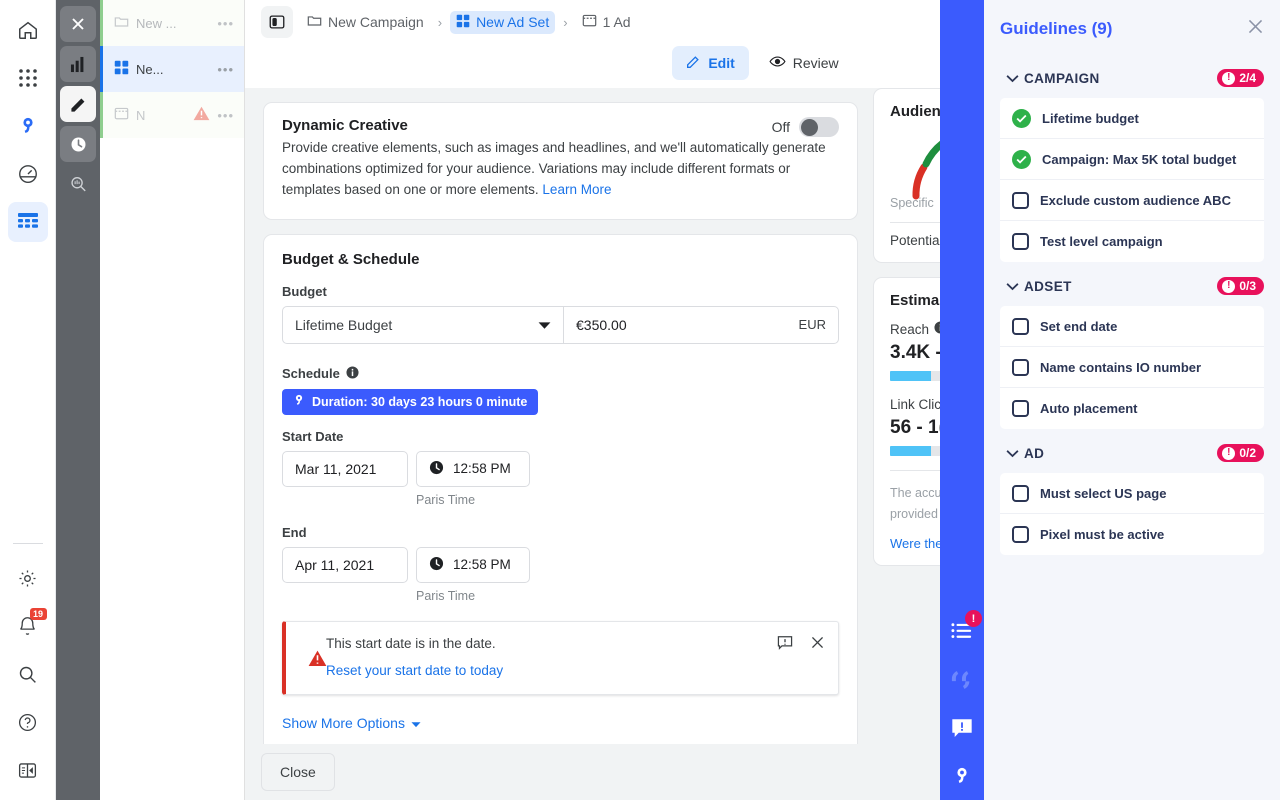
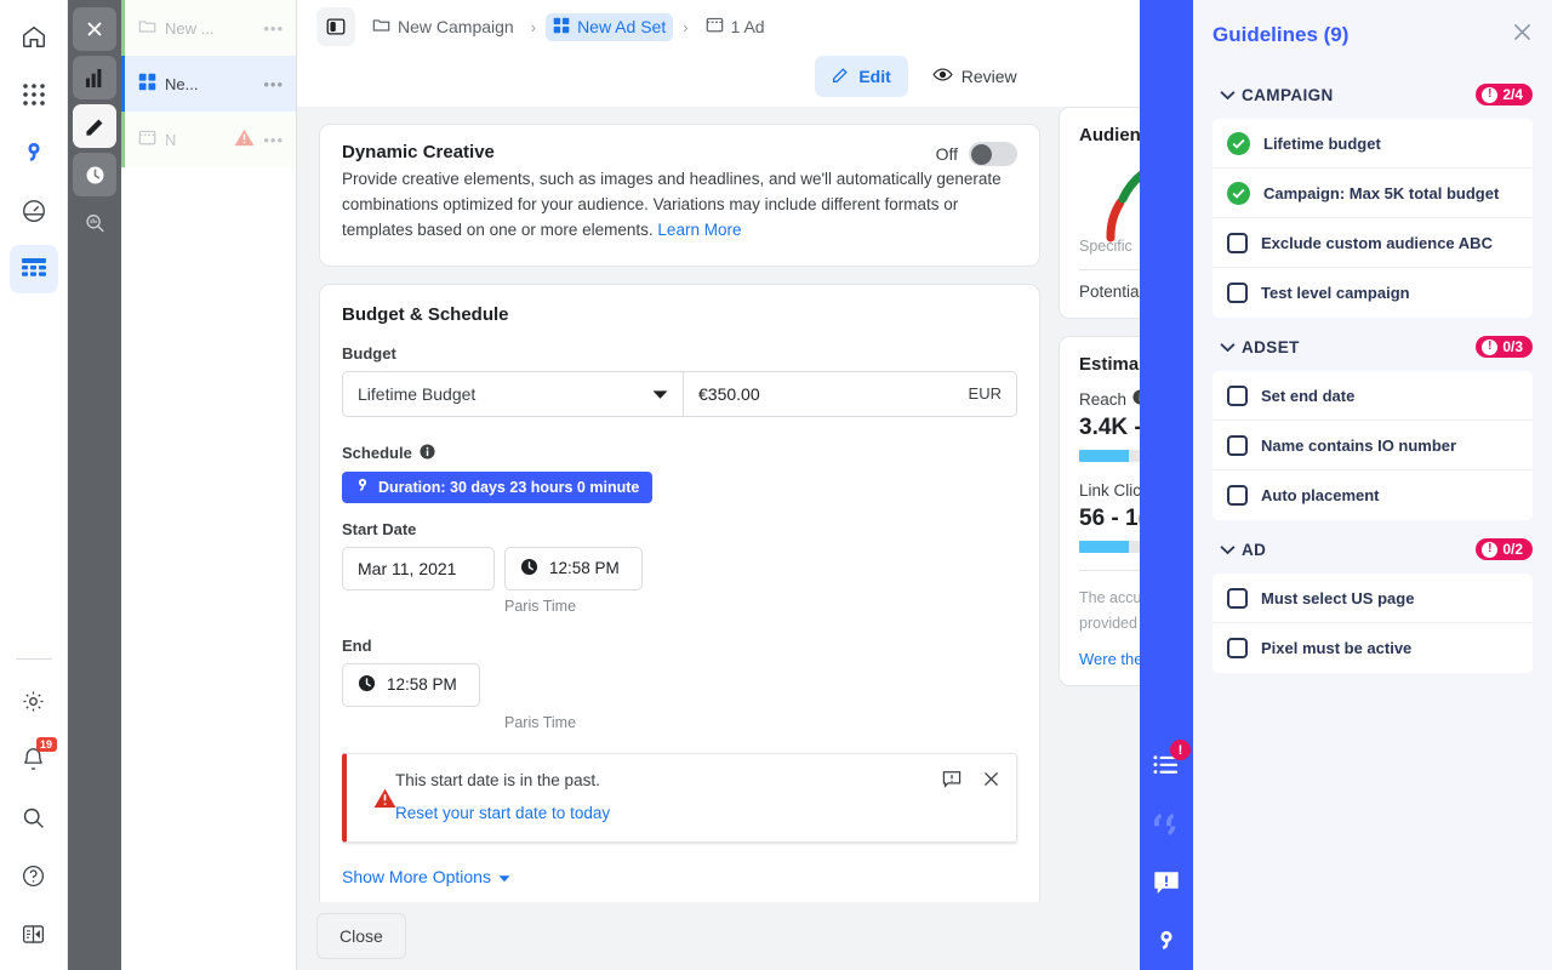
  19
  New ...
  •••
  Ne...
  •••
  N
  •••
  New Campaign
  ›
  New Ad Set
  ›
  1 Ad
  Edit
  Review
  Dynamic Creative
  Provide creative elements, such as images and headlines, and we'll automatically generate combinations optimized for your audience. Variations may include different formats or templates based on one or more elements. Learn More
  Off
  Budget & Schedule
  Budget
  Lifetime Budget
  €350.00
  EUR
  Schedule
  Duration: 30 days 23 hours 0 minute
  Start Date
  Mar 11, 2021
  12:58 PM
  Paris Time
  End
- Apr 11, 2021
  12:58 PM
  Paris Time
- This start date is in the date.
+ This start date is in the past.
  Reset your start date to today
  Show More Options
  Audien
  Specific
  Potentia
  Estima
  Reach
  3.4K -
  Link Clic
  56 - 1
  Were the
  Close
  !
  Guidelines (9)
  CAMPAIGN
  !
  2/4
  Lifetime budget
  Campaign: Max 5K total budget
  Exclude custom audience ABC
  Test level campaign
  ADSET
  !
  0/3
  Set end date
  Name contains IO number
  Auto placement
  AD
  !
  0/2
  Must select US page
  Pixel must be active
